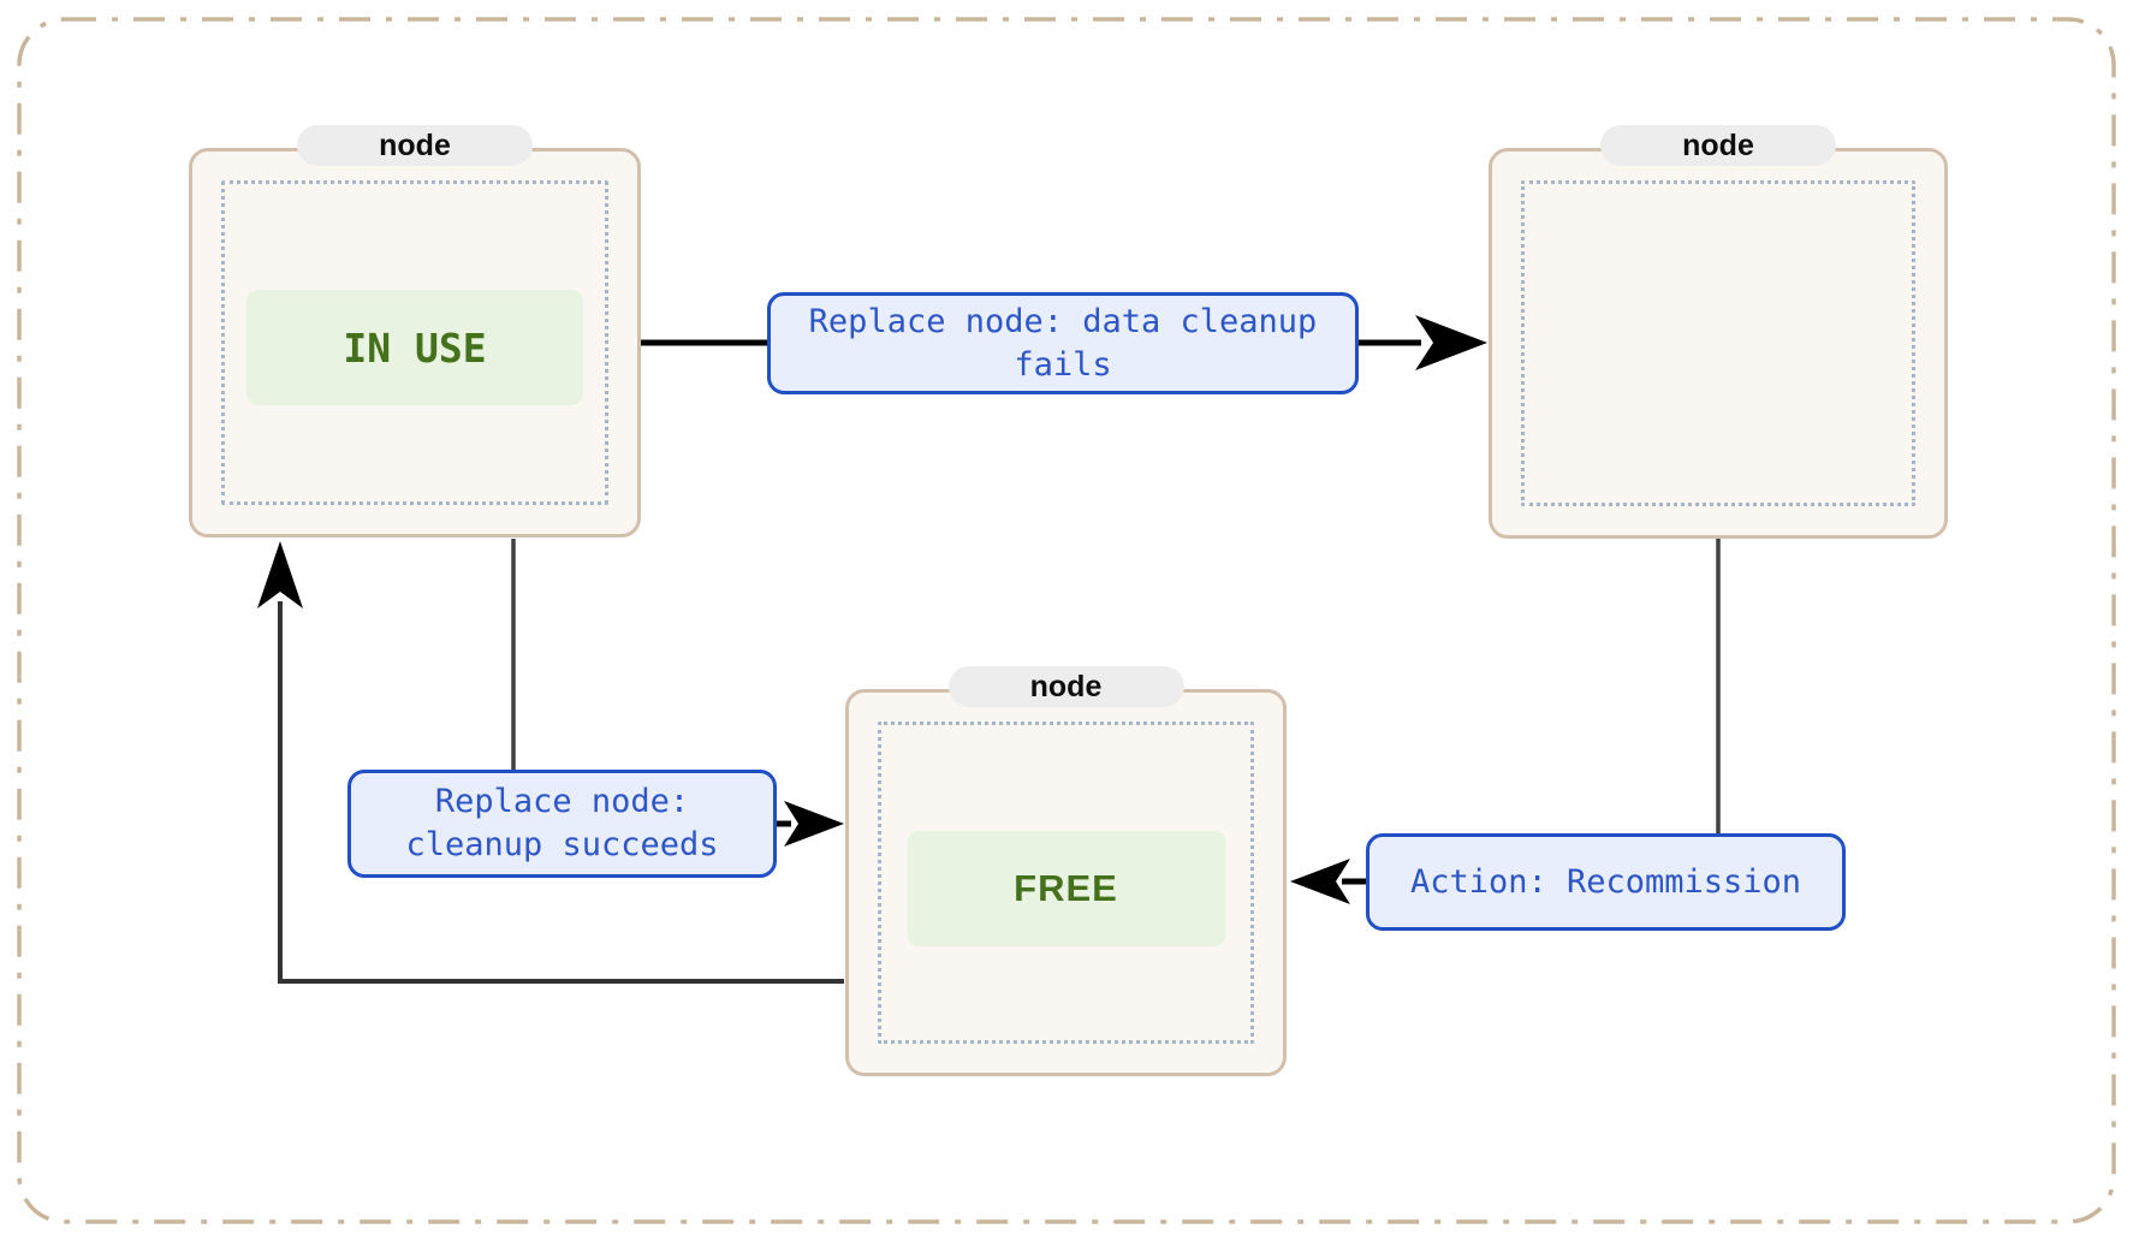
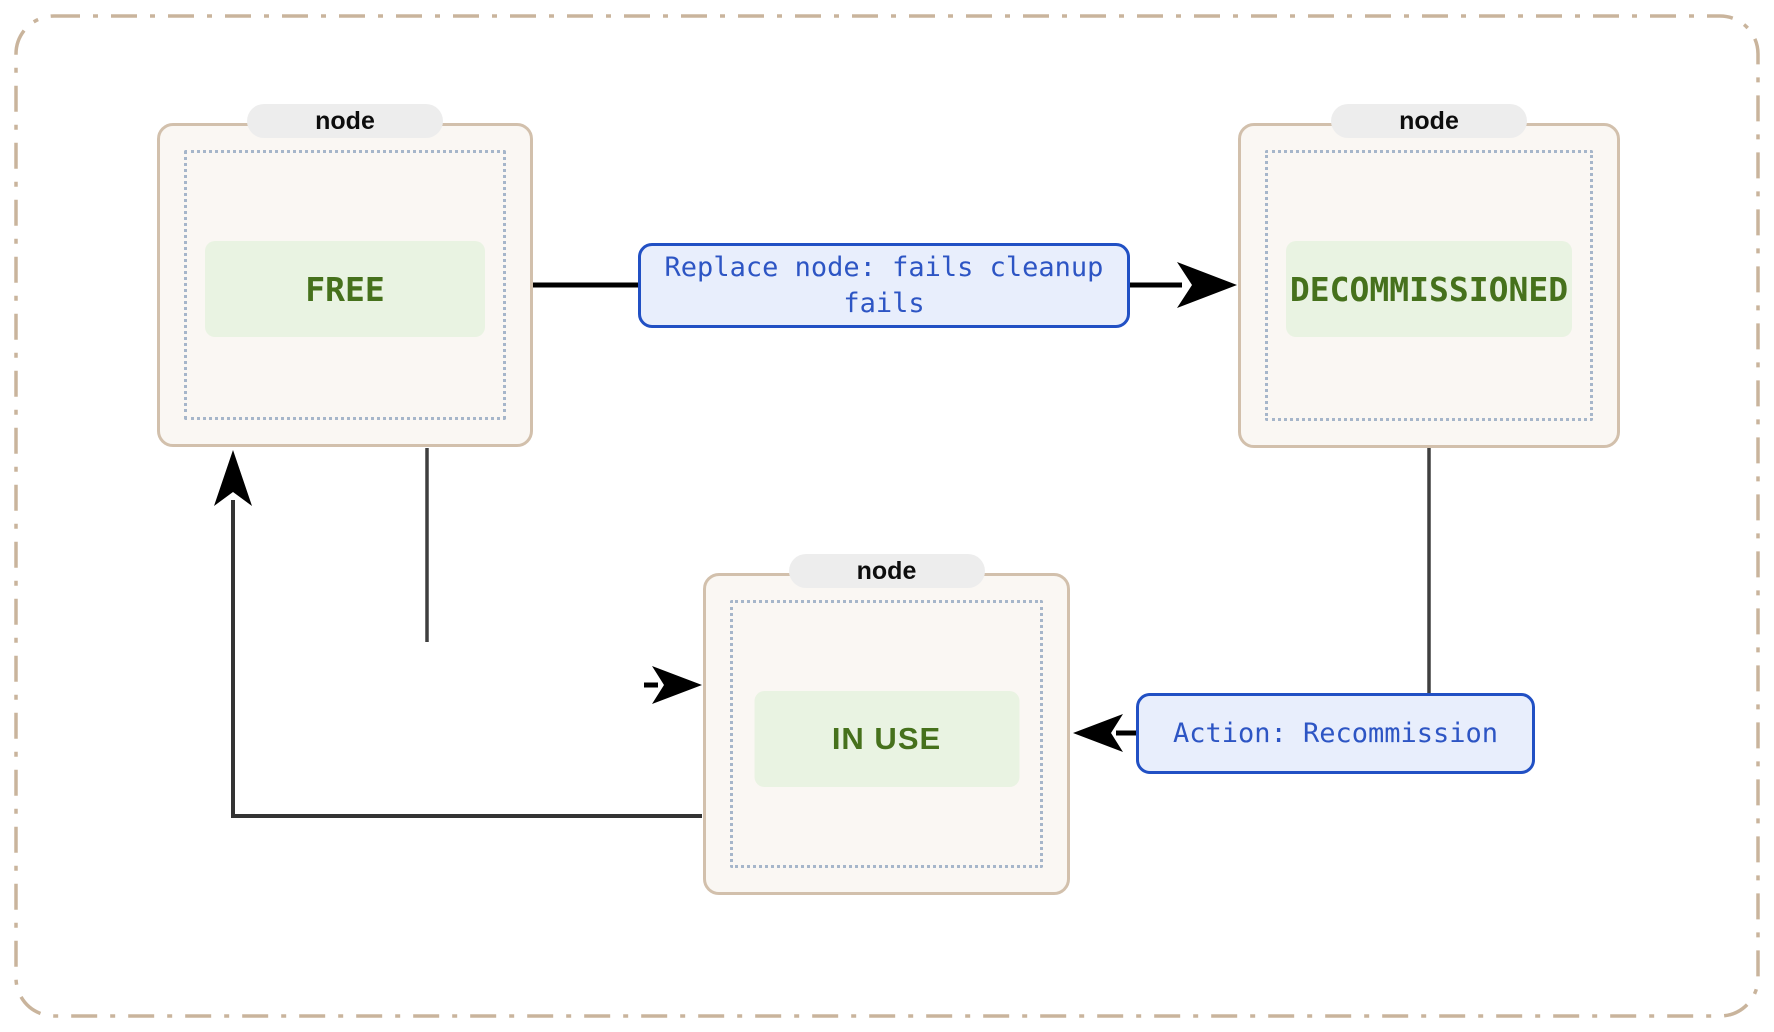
  node
- IN USE
+ FREE
  node
+ DECOMMISSIONED
  node
- FREE
+ IN USE
- Replace node: data cleanup fails
+ Replace node: fails cleanup fails
- Replace node: cleanup succeeds
  Action: Recommission
